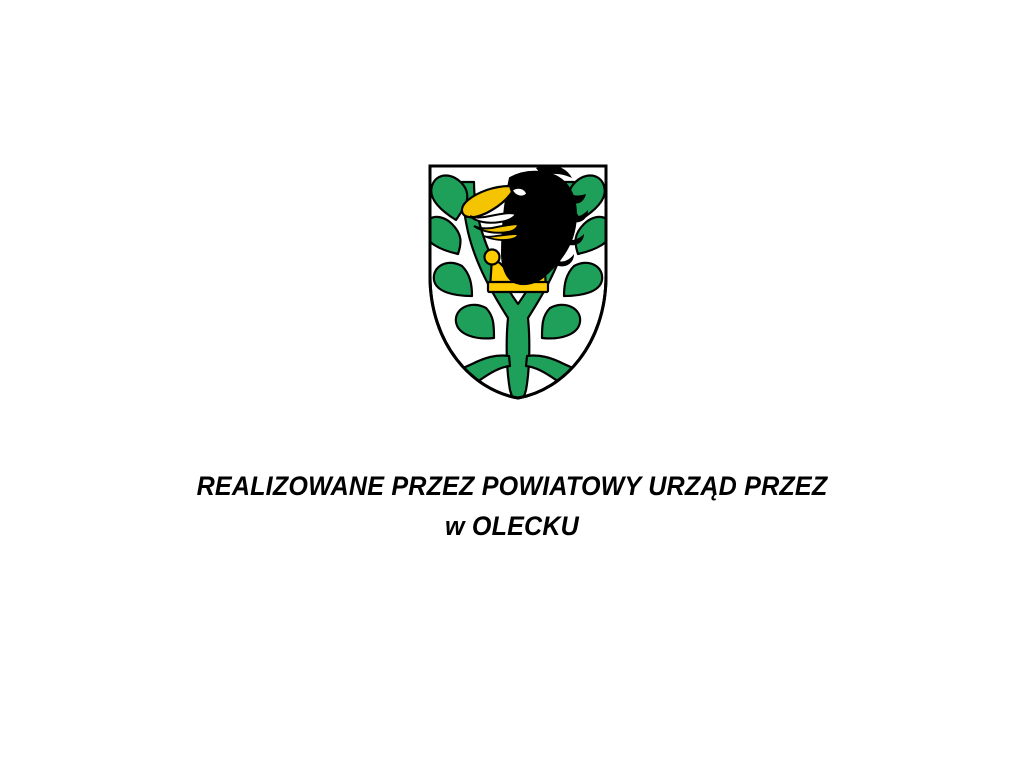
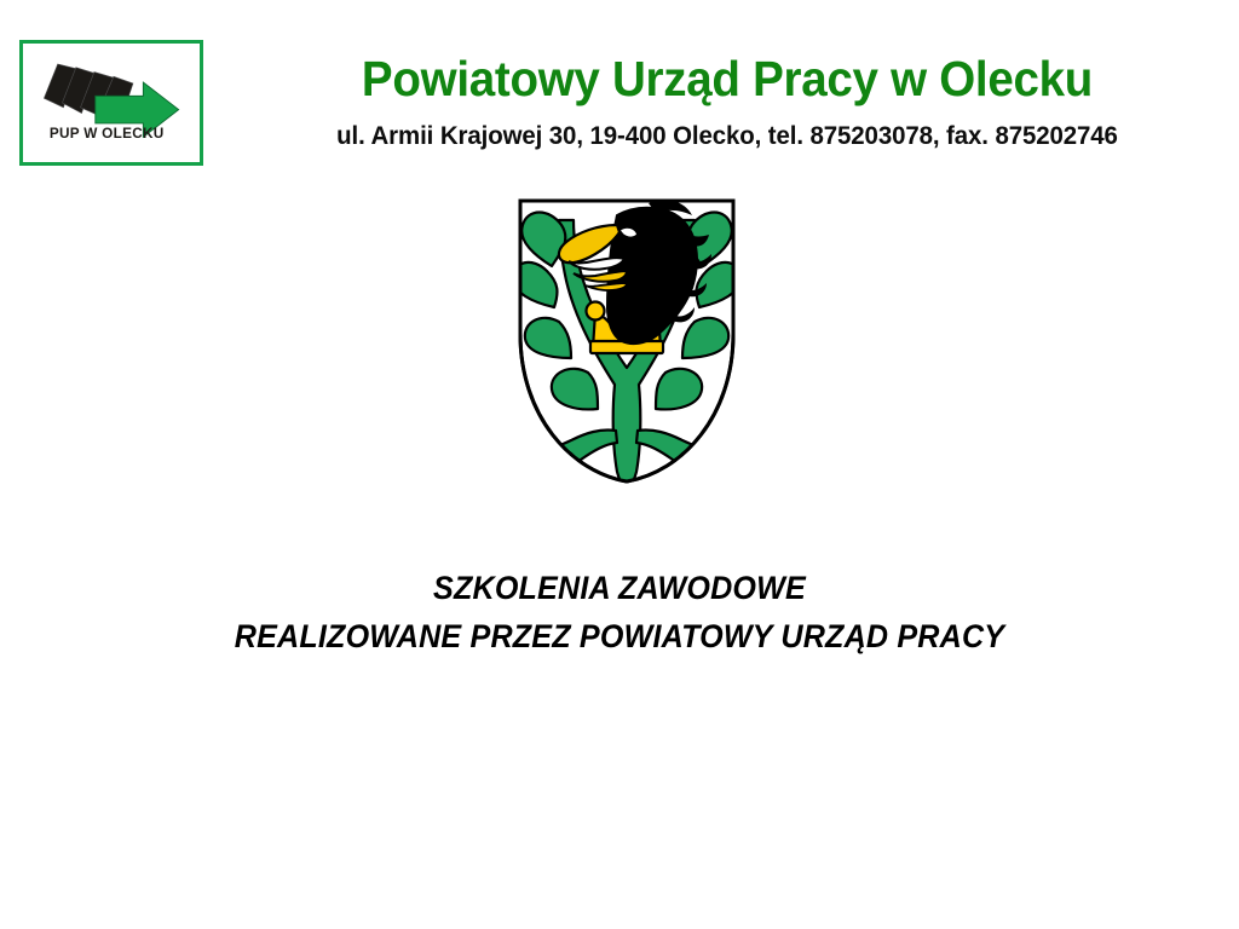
+ PUP W OLECKU
+ Powiatowy Urząd Pracy w Olecku
+ ul. Armii Krajowej 30, 19-400 Olecko, tel. 875203078, fax. 875202746
+ SZKOLENIA ZAWODOWE
- REALIZOWANE PRZEZ POWIATOWY URZĄD PRZEZ
+ REALIZOWANE PRZEZ POWIATOWY URZĄD PRACY
- w OLECKU
